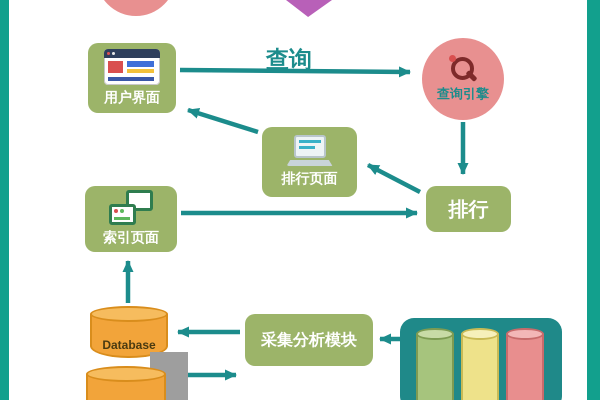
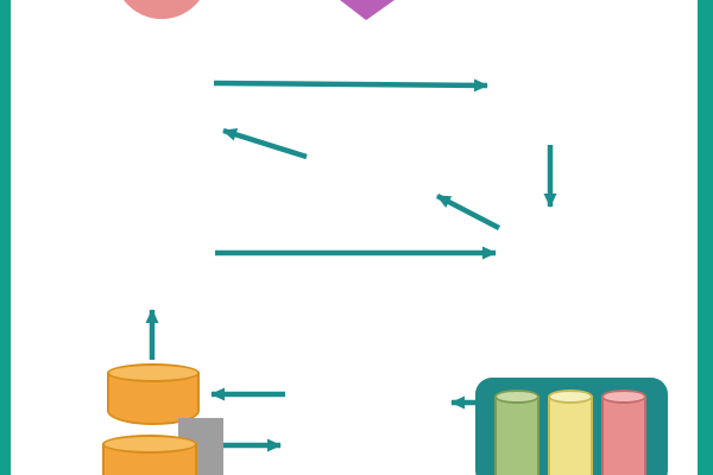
- 用户界面
- 查询
- 查询引擎
- 排行页面
- 排行
- 索引页面
- Database
- 采集分析模块
